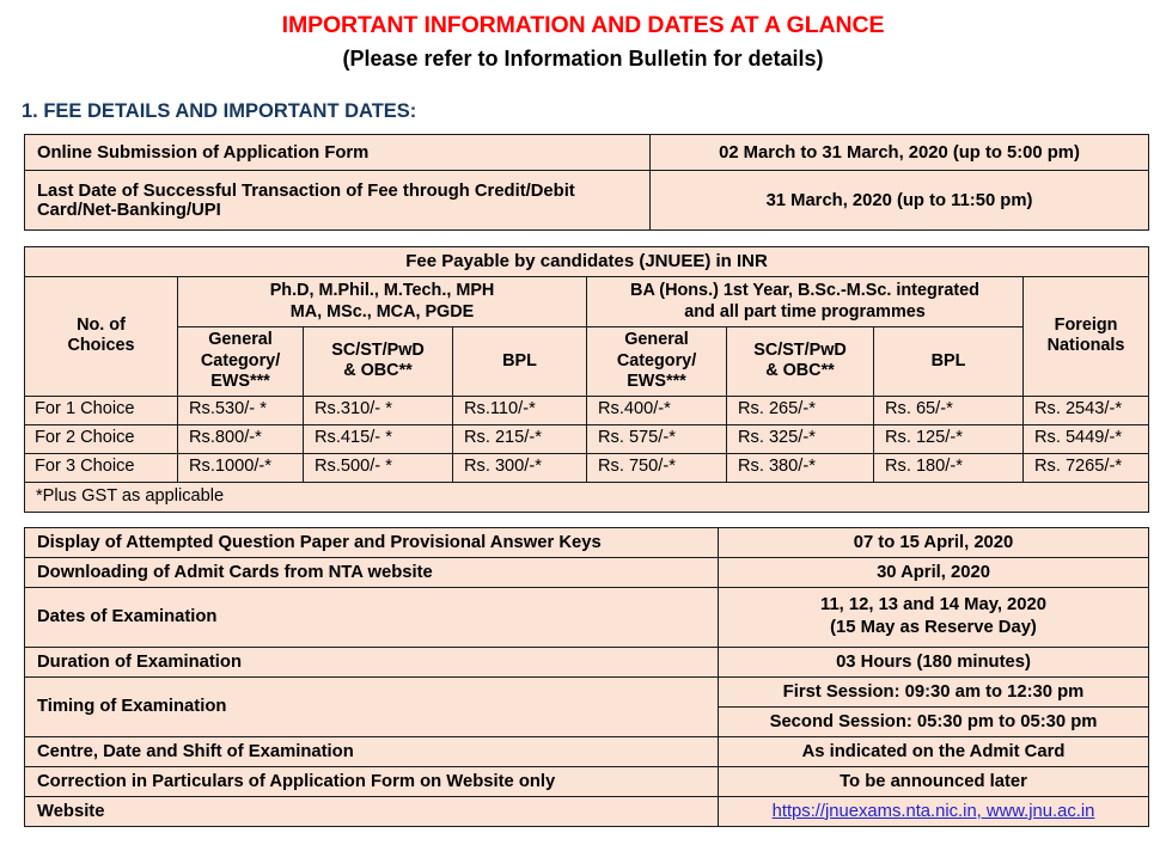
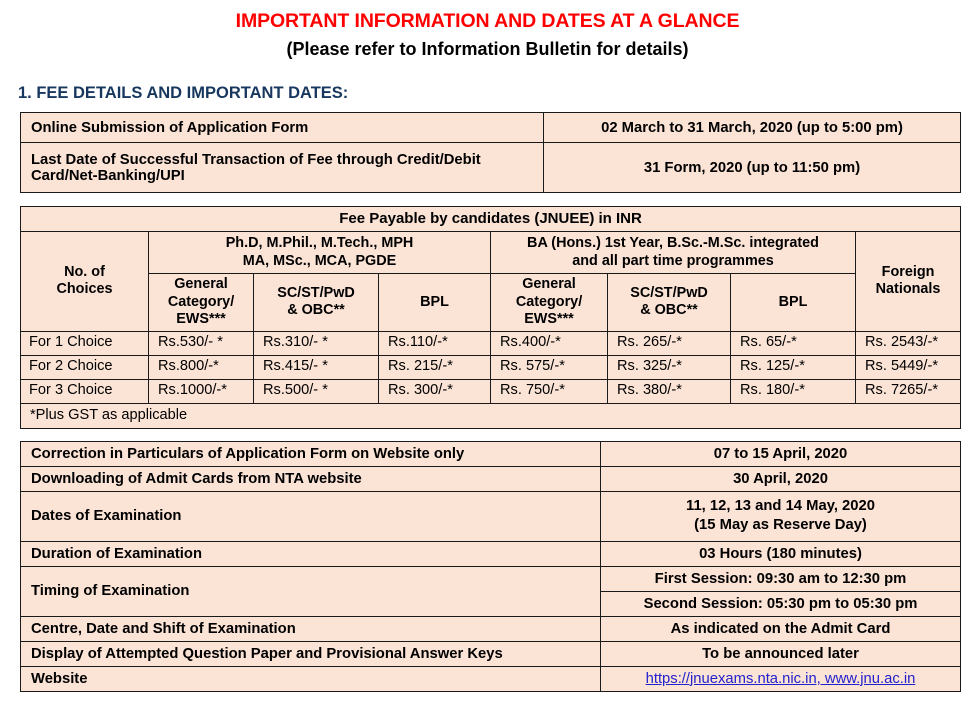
  IMPORTANT INFORMATION AND DATES AT A GLANCE
  (Please refer to Information Bulletin for details)
  1. FEE DETAILS AND IMPORTANT DATES:
  Online Submission of Application Form	02 March to 31 March, 2020 (up to 5:00 pm)
- Last Date of Successful Transaction of Fee through Credit/Debit Card/Net-Banking/UPI	31 March, 2020 (up to 11:50 pm)
+ Last Date of Successful Transaction of Fee through Credit/Debit Card/Net-Banking/UPI	31 Form, 2020 (up to 11:50 pm)
  Fee Payable by candidates (JNUEE) in INR
  No. of Choices	Ph.D, M.Phil., M.Tech., MPH MA, MSc., MCA, PGDE	BA (Hons.) 1st Year, B.Sc.-M.Sc. integrated and all part time programmes	Foreign Nationals
  General Category/ EWS***	SC/ST/PwD & OBC**	BPL	General Category/ EWS***	SC/ST/PwD & OBC**	BPL
  For 1 Choice	Rs.530/- *	Rs.310/- *	Rs.110/-*	Rs.400/-*	Rs. 265/-*	Rs. 65/-*	Rs. 2543/-*
  For 2 Choice	Rs.800/-*	Rs.415/- *	Rs. 215/-*	Rs. 575/-*	Rs. 325/-*	Rs. 125/-*	Rs. 5449/-*
  For 3 Choice	Rs.1000/-*	Rs.500/- *	Rs. 300/-*	Rs. 750/-*	Rs. 380/-*	Rs. 180/-*	Rs. 7265/-*
  *Plus GST as applicable
- Display of Attempted Question Paper and Provisional Answer Keys	07 to 15 April, 2020
+ Correction in Particulars of Application Form on Website only	07 to 15 April, 2020
  Downloading of Admit Cards from NTA website	30 April, 2020
  Dates of Examination	11, 12, 13 and 14 May, 2020 (15 May as Reserve Day)
  Duration of Examination	03 Hours (180 minutes)
  Timing of Examination	First Session: 09:30 am to 12:30 pm
  Second Session: 05:30 pm to 05:30 pm
  Centre, Date and Shift of Examination	As indicated on the Admit Card
- Correction in Particulars of Application Form on Website only	To be announced later
+ Display of Attempted Question Paper and Provisional Answer Keys	To be announced later
  Website	https://jnuexams.nta.nic.in, www.jnu.ac.in
